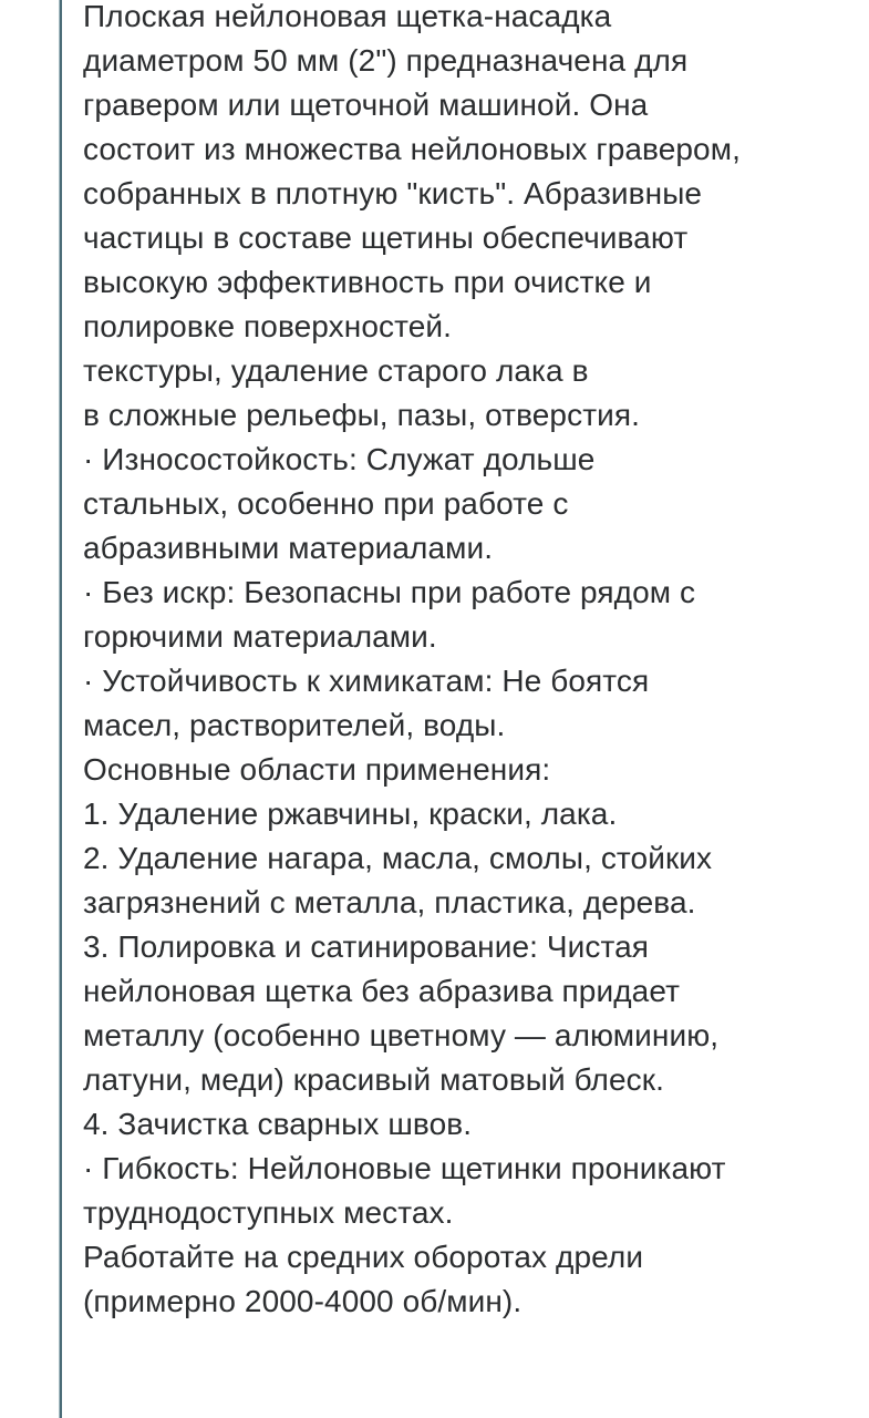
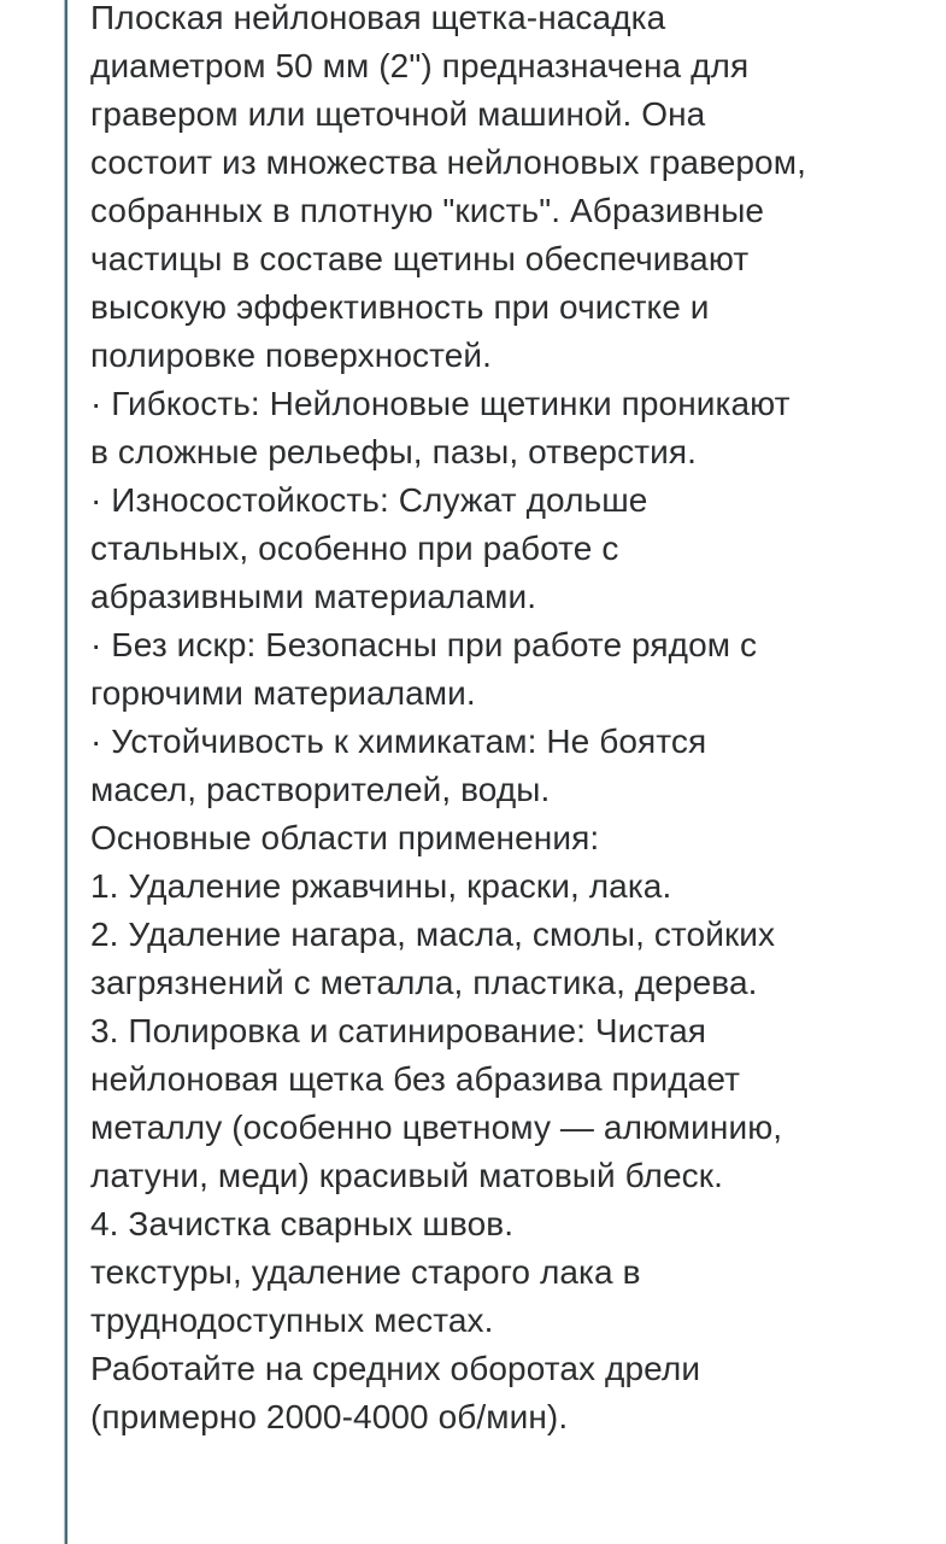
  Плоская нейлоновая щетка-насадка
  диаметром 50 мм (2") предназначена для
  гравером или щеточной машиной. Она
  состоит из множества нейлоновых гравером,
  собранных в плотную "кисть". Абразивные
  частицы в составе щетины обеспечивают
  высокую эффективность при очистке и
  полировке поверхностей.
- текстуры, удаление старого лака в
+ · Гибкость: Нейлоновые щетинки проникают
  в сложные рельефы, пазы, отверстия.
  · Износостойкость: Служат дольше
  стальных, особенно при работе с
  абразивными материалами.
  · Без искр: Безопасны при работе рядом с
  горючими материалами.
  · Устойчивость к химикатам: Не боятся
  масел, растворителей, воды.
  Основные области применения:
  1. Удаление ржавчины, краски, лака.
  2. Удаление нагара, масла, смолы, стойких
  загрязнений с металла, пластика, дерева.
  3. Полировка и сатинирование: Чистая
  нейлоновая щетка без абразива придает
  металлу (особенно цветному — алюминию,
  латуни, меди) красивый матовый блеск.
  4. Зачистка сварных швов.
- · Гибкость: Нейлоновые щетинки проникают
+ текстуры, удаление старого лака в
  труднодоступных местах.
  Работайте на средних оборотах дрели
  (примерно 2000-4000 об/мин).
